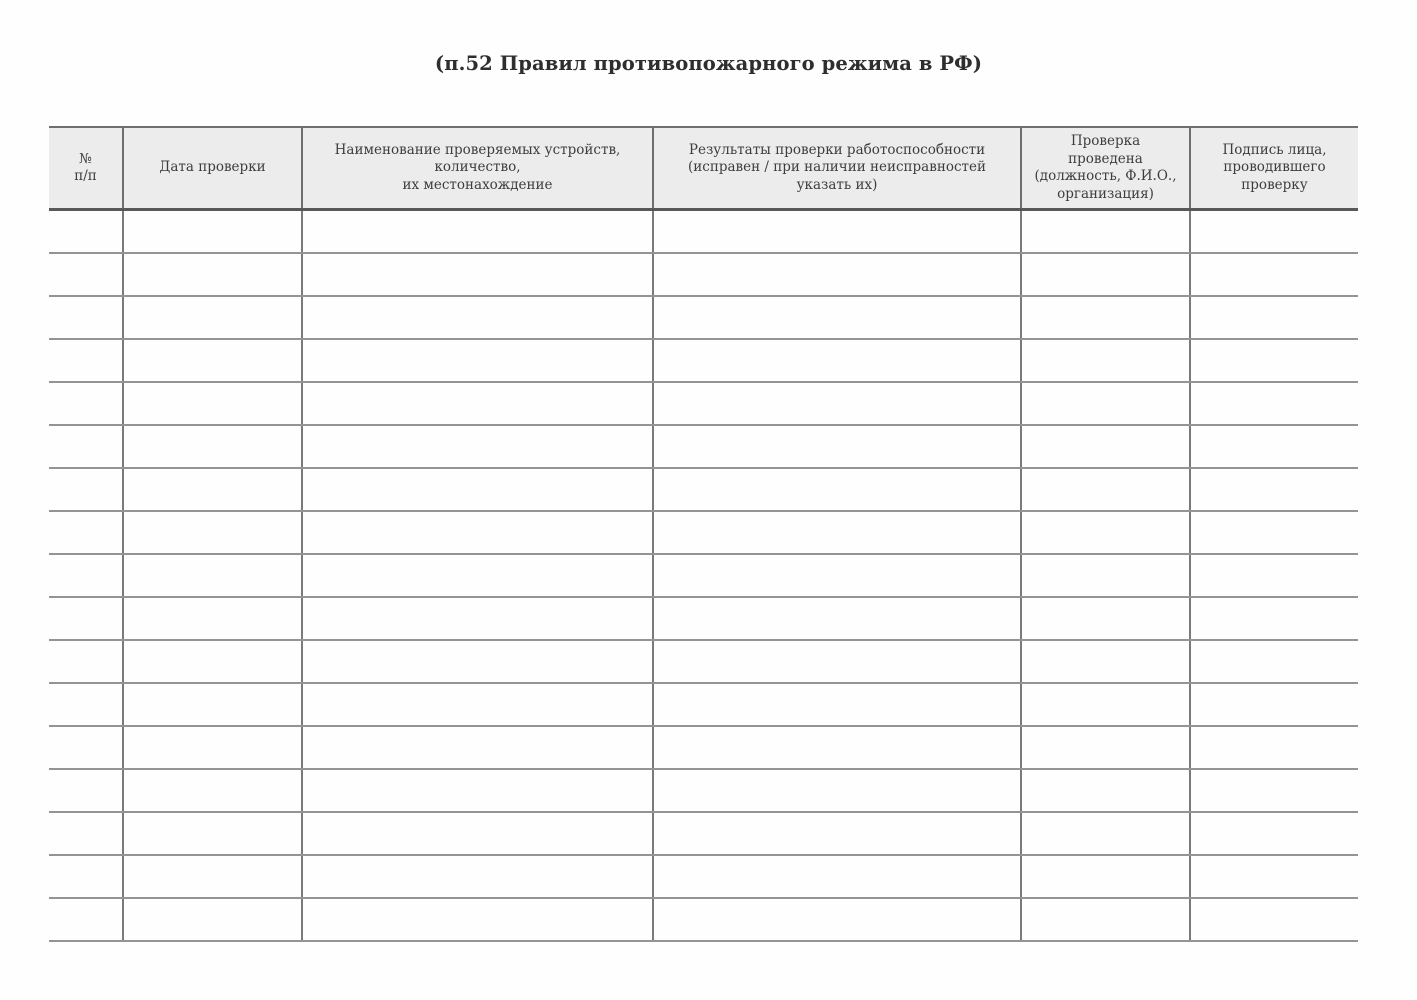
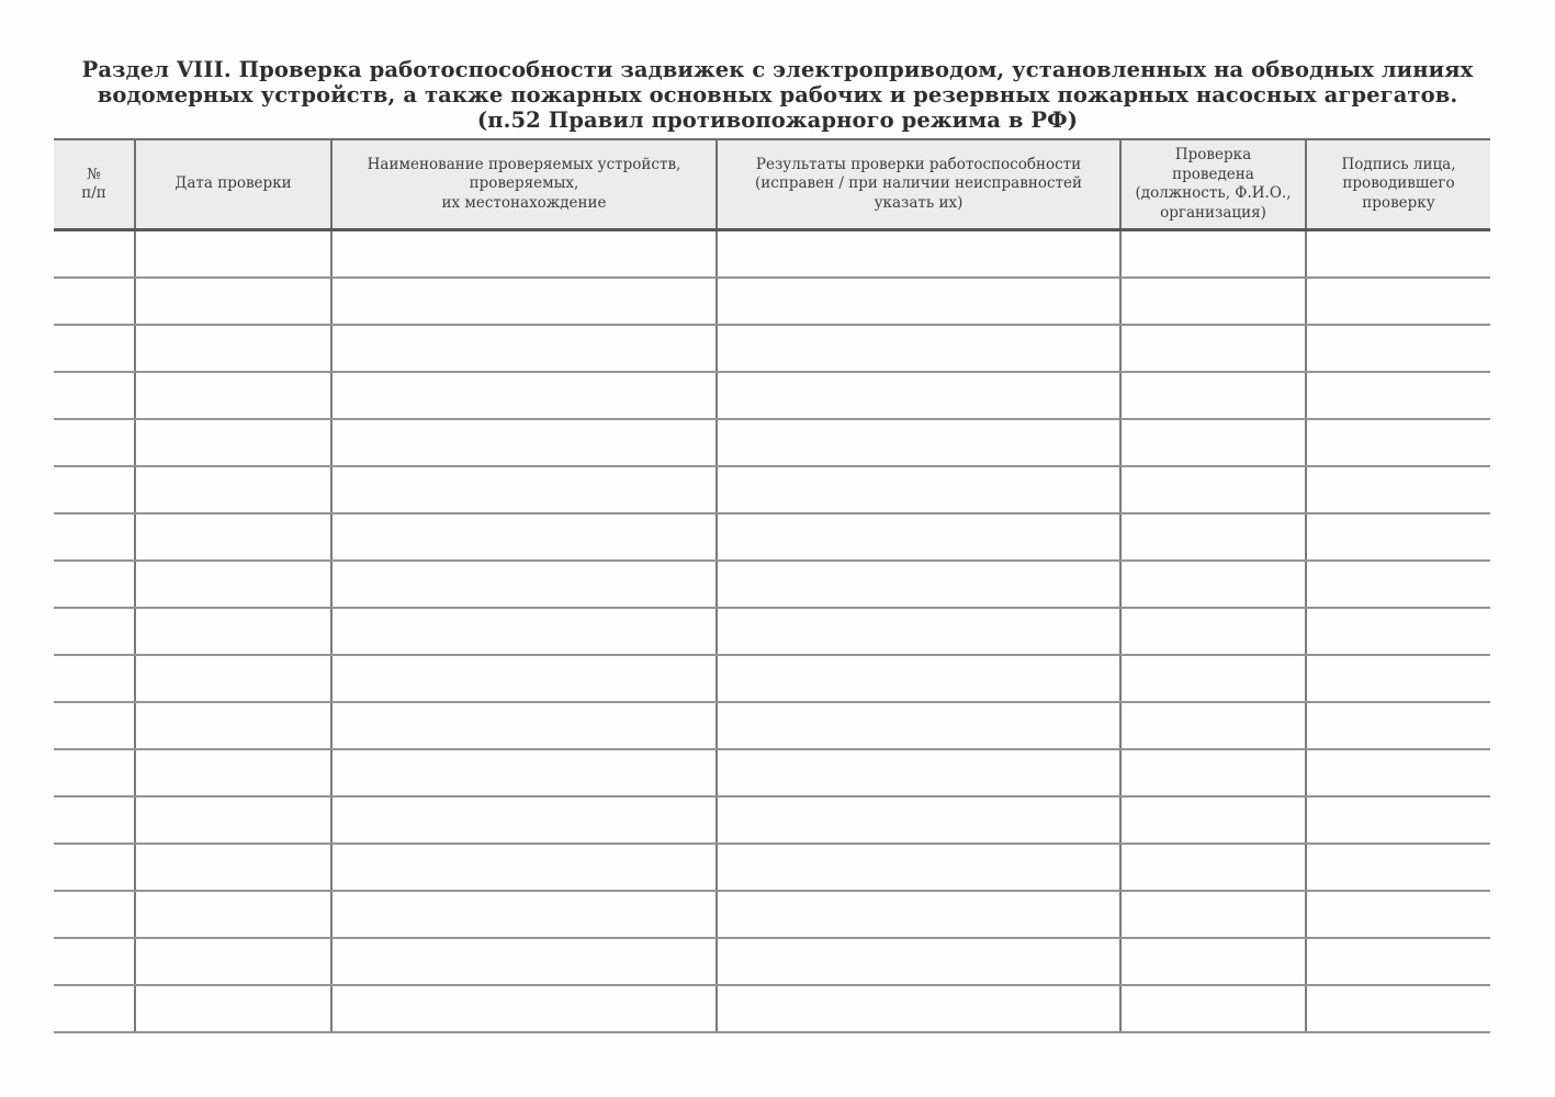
+ Раздел VIII. Проверка работоспособности задвижек с электроприводом, установленных на обводных линиях
+ водомерных устройств, а также пожарных основных рабочих и резервных пожарных насосных агрегатов.
  (п.52 Правил противопожарного режима в РФ)
- № п/п	Дата проверки	Наименование проверяемых устройств, количество, их местонахождение	Результаты проверки работоспособности (исправен / при наличии неисправностей указать их)	Проверка проведена (должность, Ф.И.О., организация)	Подпись лица, проводившего проверку
+ № п/п	Дата проверки	Наименование проверяемых устройств, проверяемых, их местонахождение	Результаты проверки работоспособности (исправен / при наличии неисправностей указать их)	Проверка проведена (должность, Ф.И.О., организация)	Подпись лица, проводившего проверку
